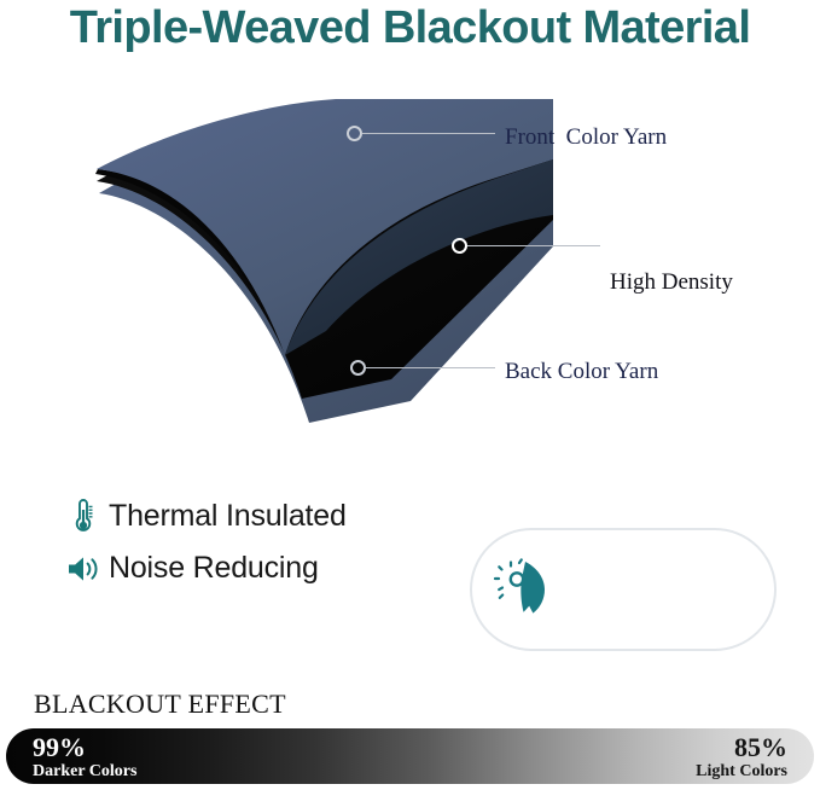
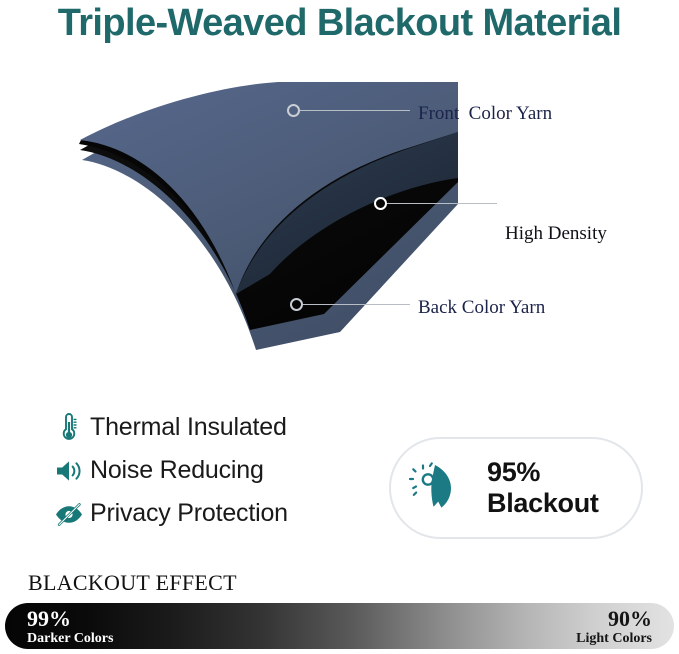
  Triple-Weaved Blackout Material
  Front Color Yarn
  High Density
  Back Color Yarn
  Thermal Insulated
  Noise Reducing
+ Privacy Protection
+ 95%
+ Blackout
  BLACKOUT EFFECT
  99%
  Darker Colors
- 85%
+ 90%
  Light Colors
